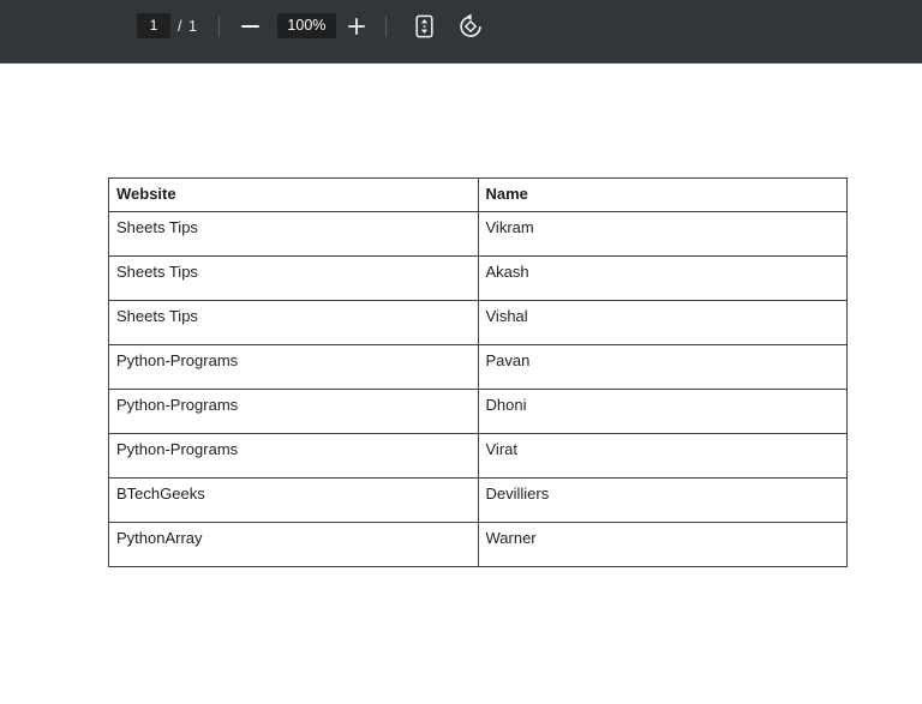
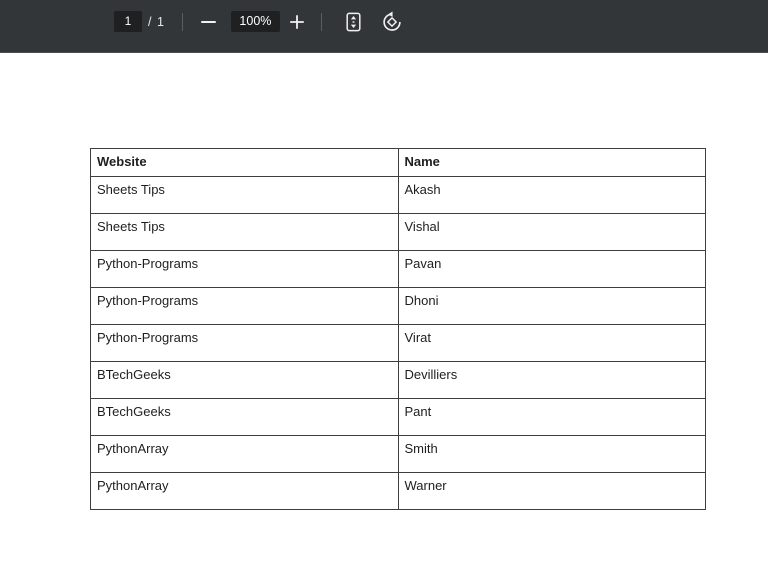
  1
  / 1
  100%
  Website	Name
- Sheets Tips	Vikram
  Sheets Tips	Akash
  Sheets Tips	Vishal
  Python-Programs	Pavan
  Python-Programs	Dhoni
  Python-Programs	Virat
  BTechGeeks	Devilliers
+ BTechGeeks	Pant
+ PythonArray	Smith
  PythonArray	Warner
